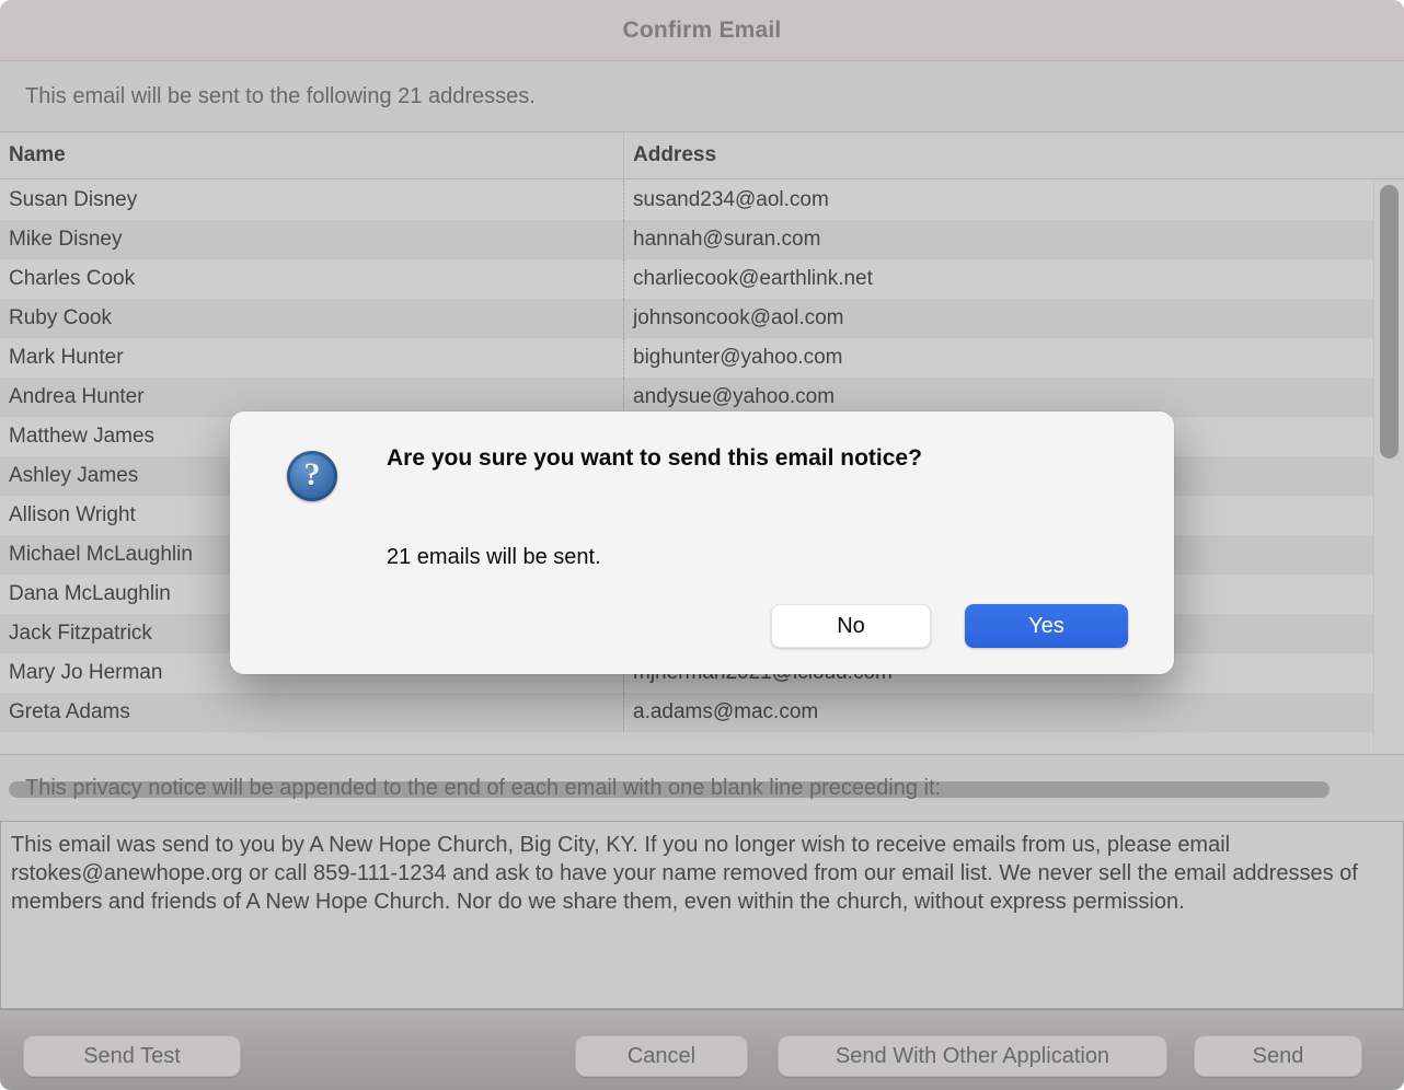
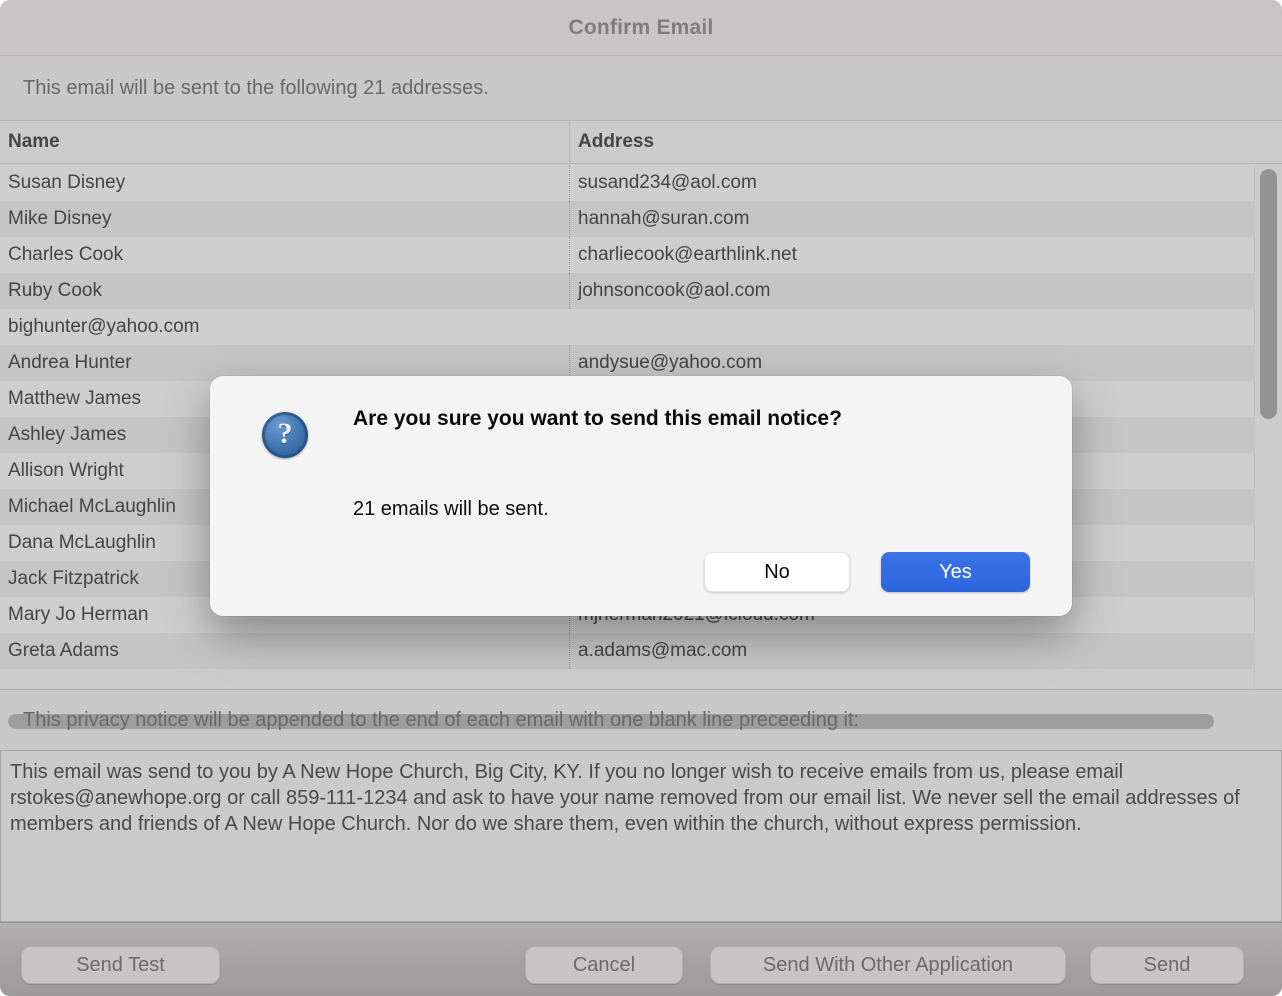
  Confirm Email
  This email will be sent to the following 21 addresses.
  Name
  Address
  Susan Disney
  susand234@aol.com
  Mike Disney
  hannah@suran.com
  Charles Cook
  charliecook@earthlink.net
  Ruby Cook
  johnsoncook@aol.com
- Mark Hunter
  bighunter@yahoo.com
  Andrea Hunter
  andysue@yahoo.com
  Matthew James
  Ashley James
  Allison Wright
  Michael McLaughlin
  Dana McLaughlin
  Jack Fitzpatrick
  Mary Jo Herman
  Greta Adams
  a.adams@mac.com
  This privacy notice will be appended to the end of each email with one blank line preceeding it:
  This email was send to you by A New Hope Church, Big City, KY. If you no longer wish to receive emails from us, please email rstokes@anewhope.org or call 859-111-1234 and ask to have your name removed from our email list. We never sell the email addresses of members and friends of A New Hope Church. Nor do we share them, even within the church, without express permission.
  Send Test
  Cancel
  Send With Other Application
  Send
  ?
  Are you sure you want to send this email notice?
  21 emails will be sent.
  No
  Yes
